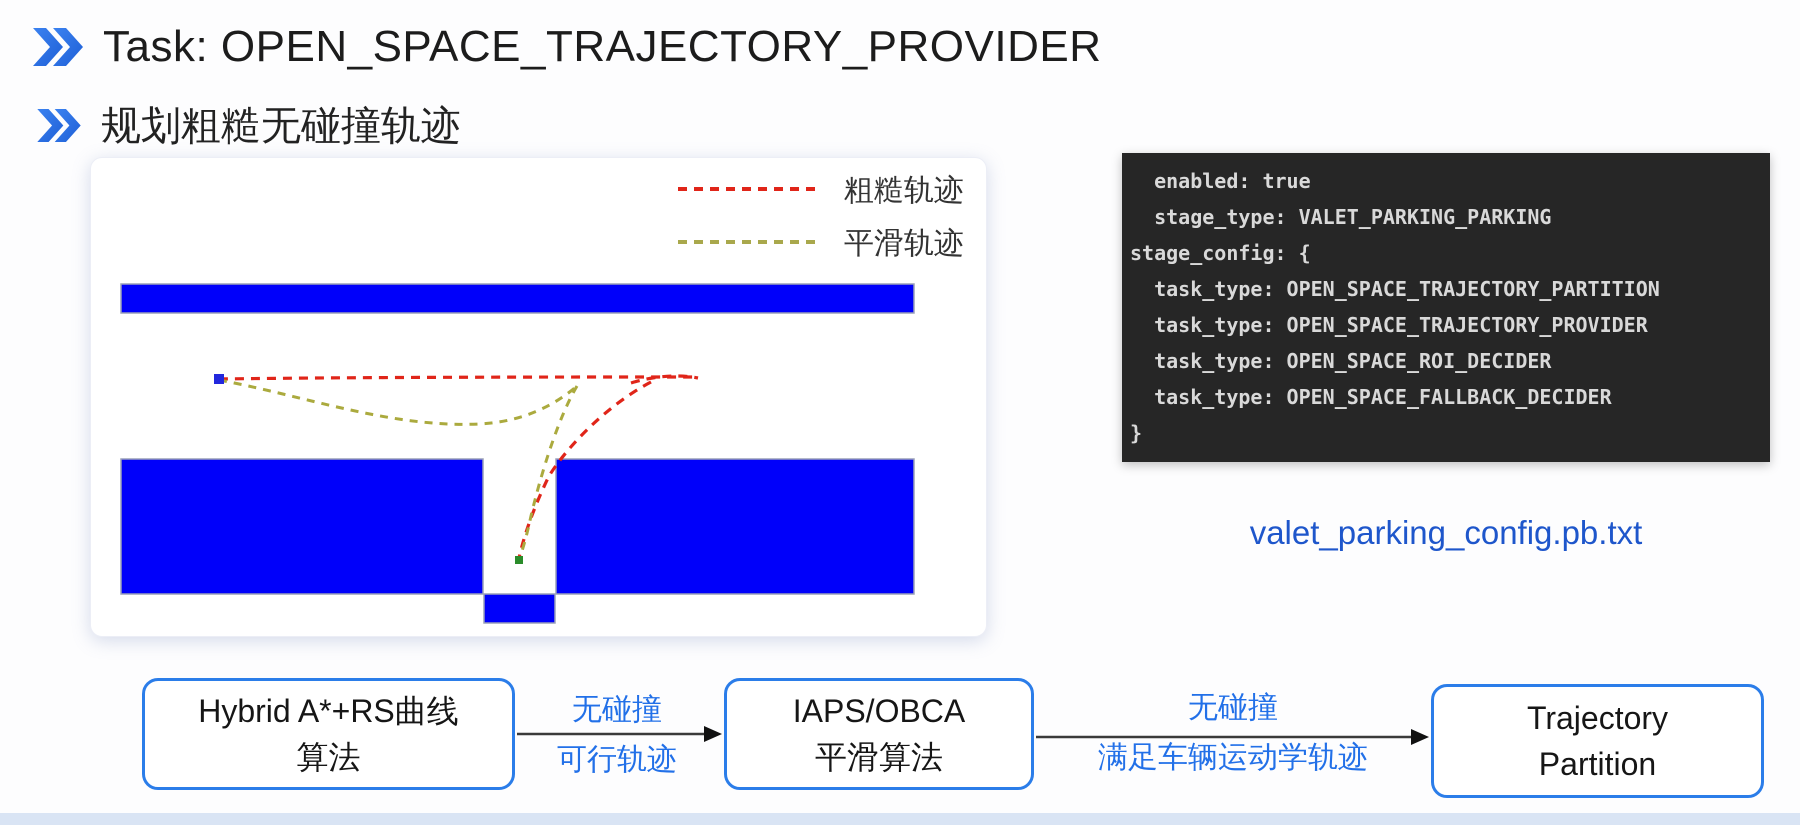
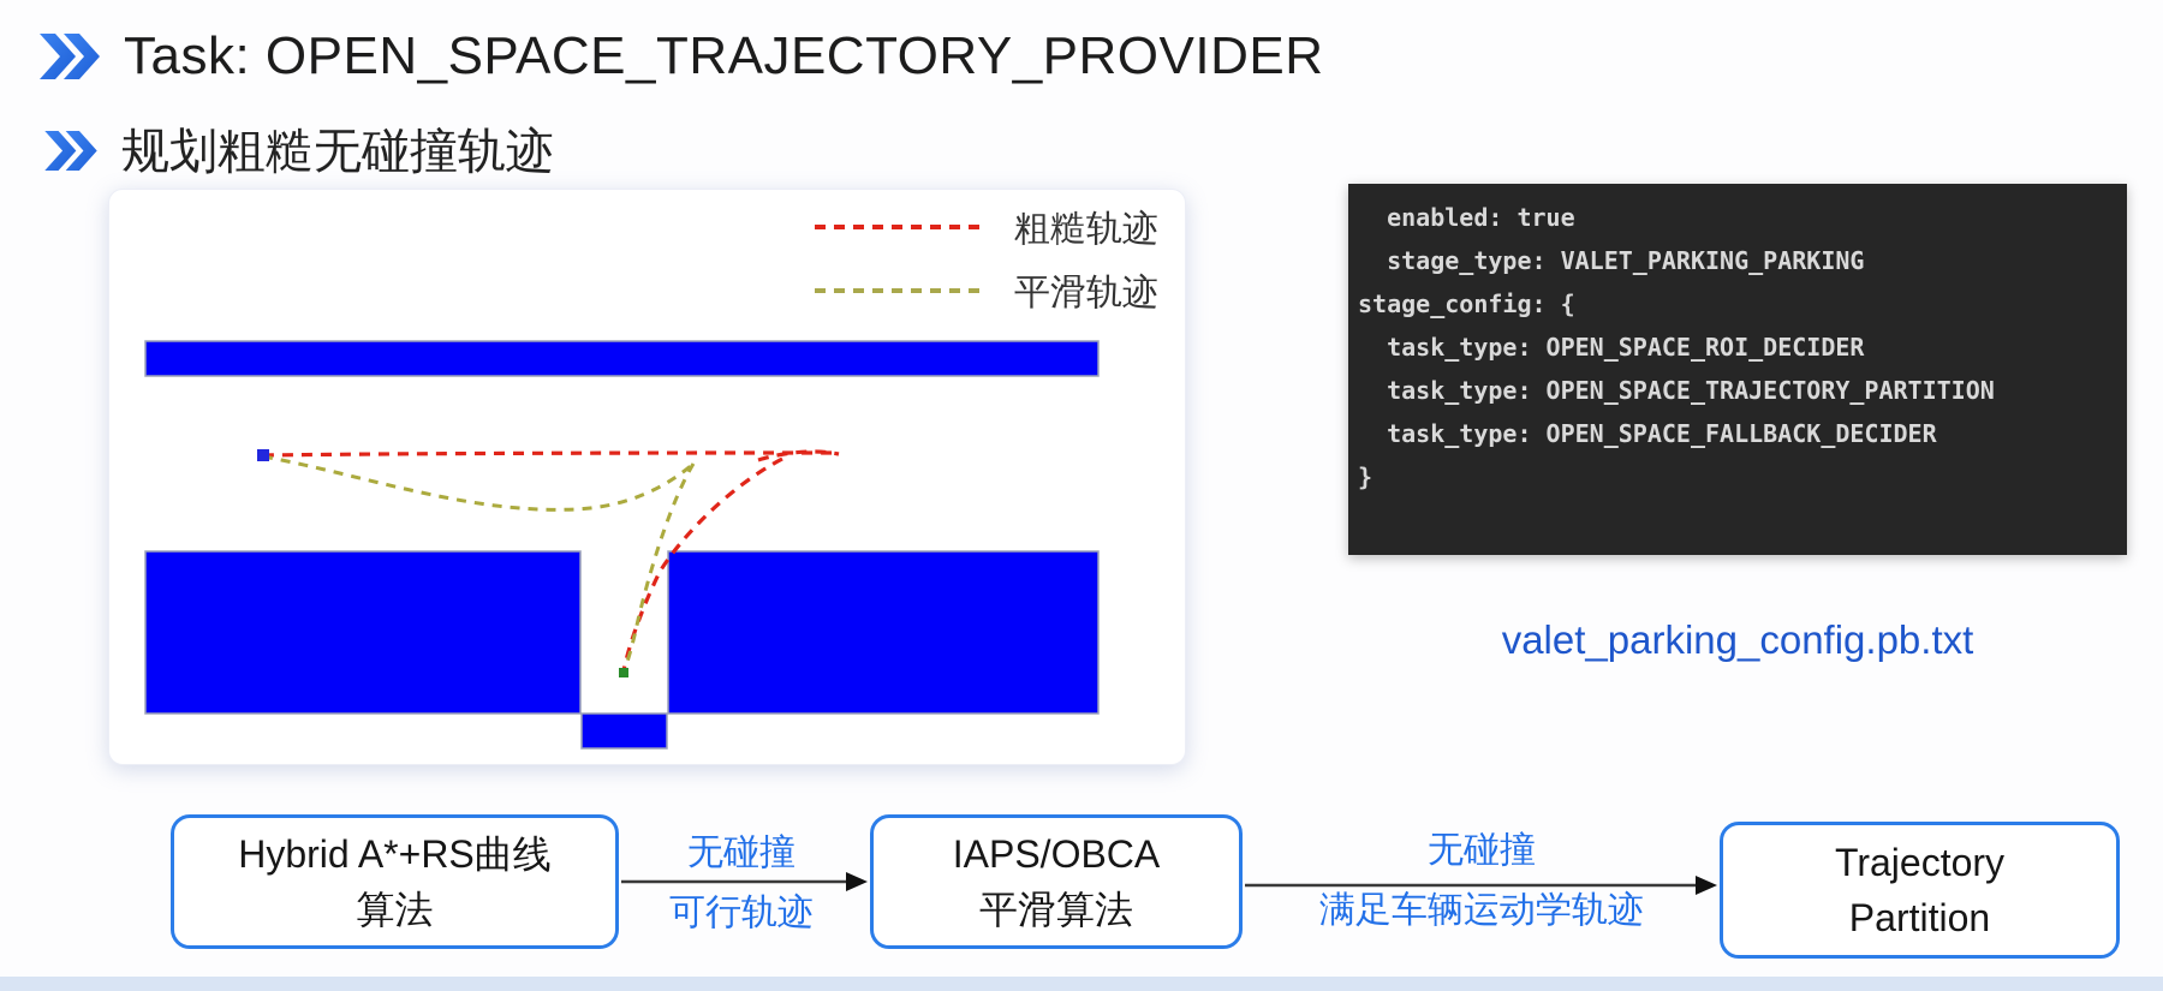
  Task: OPEN_SPACE_TRAJECTORY_PROVIDER
  规划粗糙无碰撞轨迹
  粗糙轨迹
  平滑轨迹
  enabled: true
  stage_type: VALET_PARKING_PARKING
  stage_config: {
- task_type: OPEN_SPACE_TRAJECTORY_PARTITION
+ task_type: OPEN_SPACE_ROI_DECIDER
- task_type: OPEN_SPACE_TRAJECTORY_PROVIDER
- task_type: OPEN_SPACE_ROI_DECIDER
+ task_type: OPEN_SPACE_TRAJECTORY_PARTITION
  task_type: OPEN_SPACE_FALLBACK_DECIDER
  }
  valet_parking_config.pb.txt
  Hybrid A*+RS曲线
  算法
  IAPS/OBCA
  平滑算法
  Trajectory
  Partition
  无碰撞
  可行轨迹
  无碰撞
  满足车辆运动学轨迹
